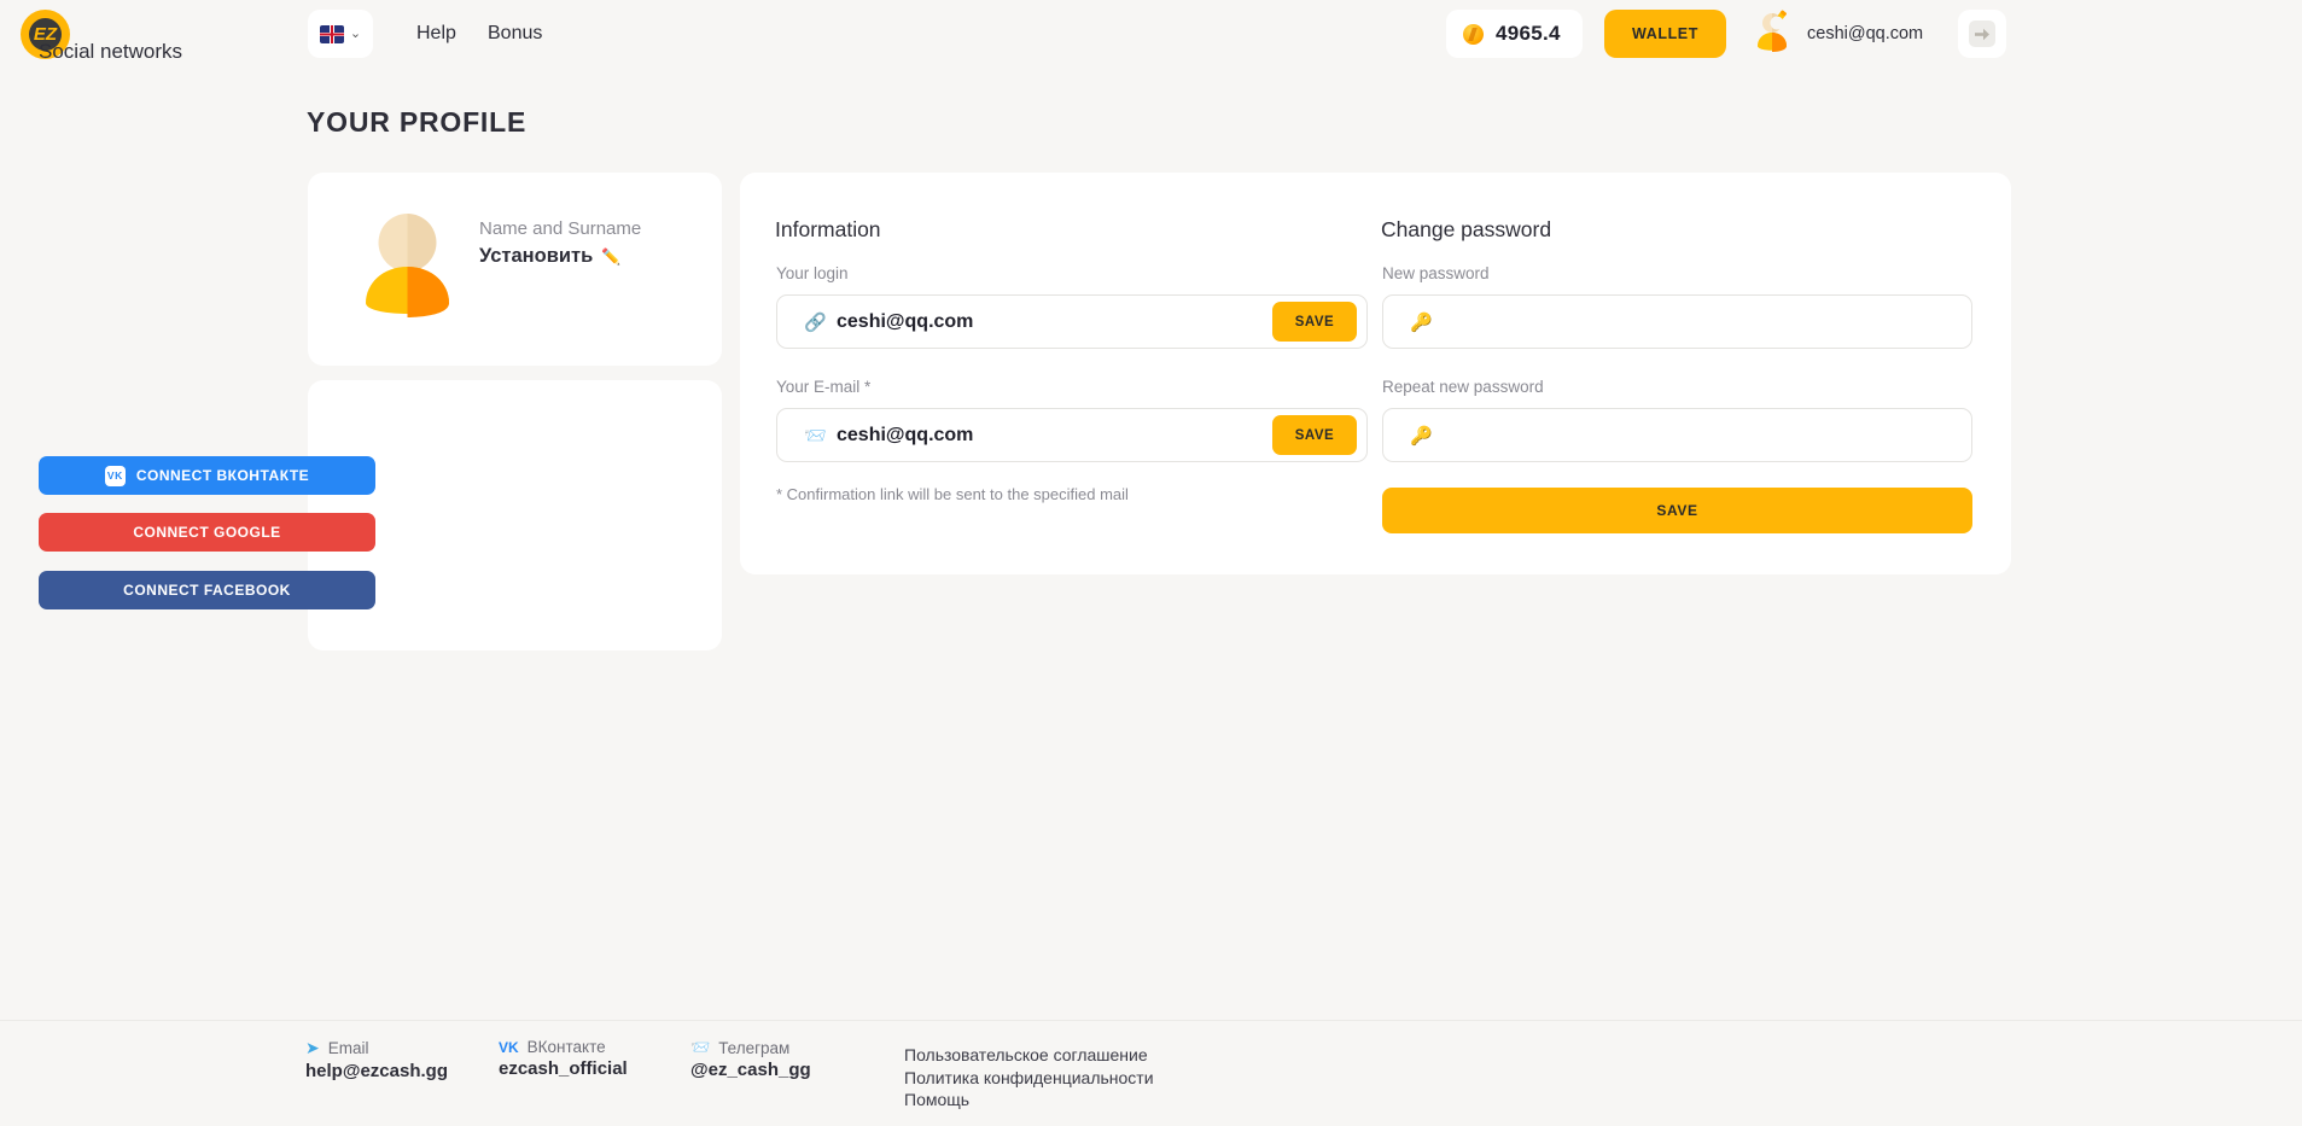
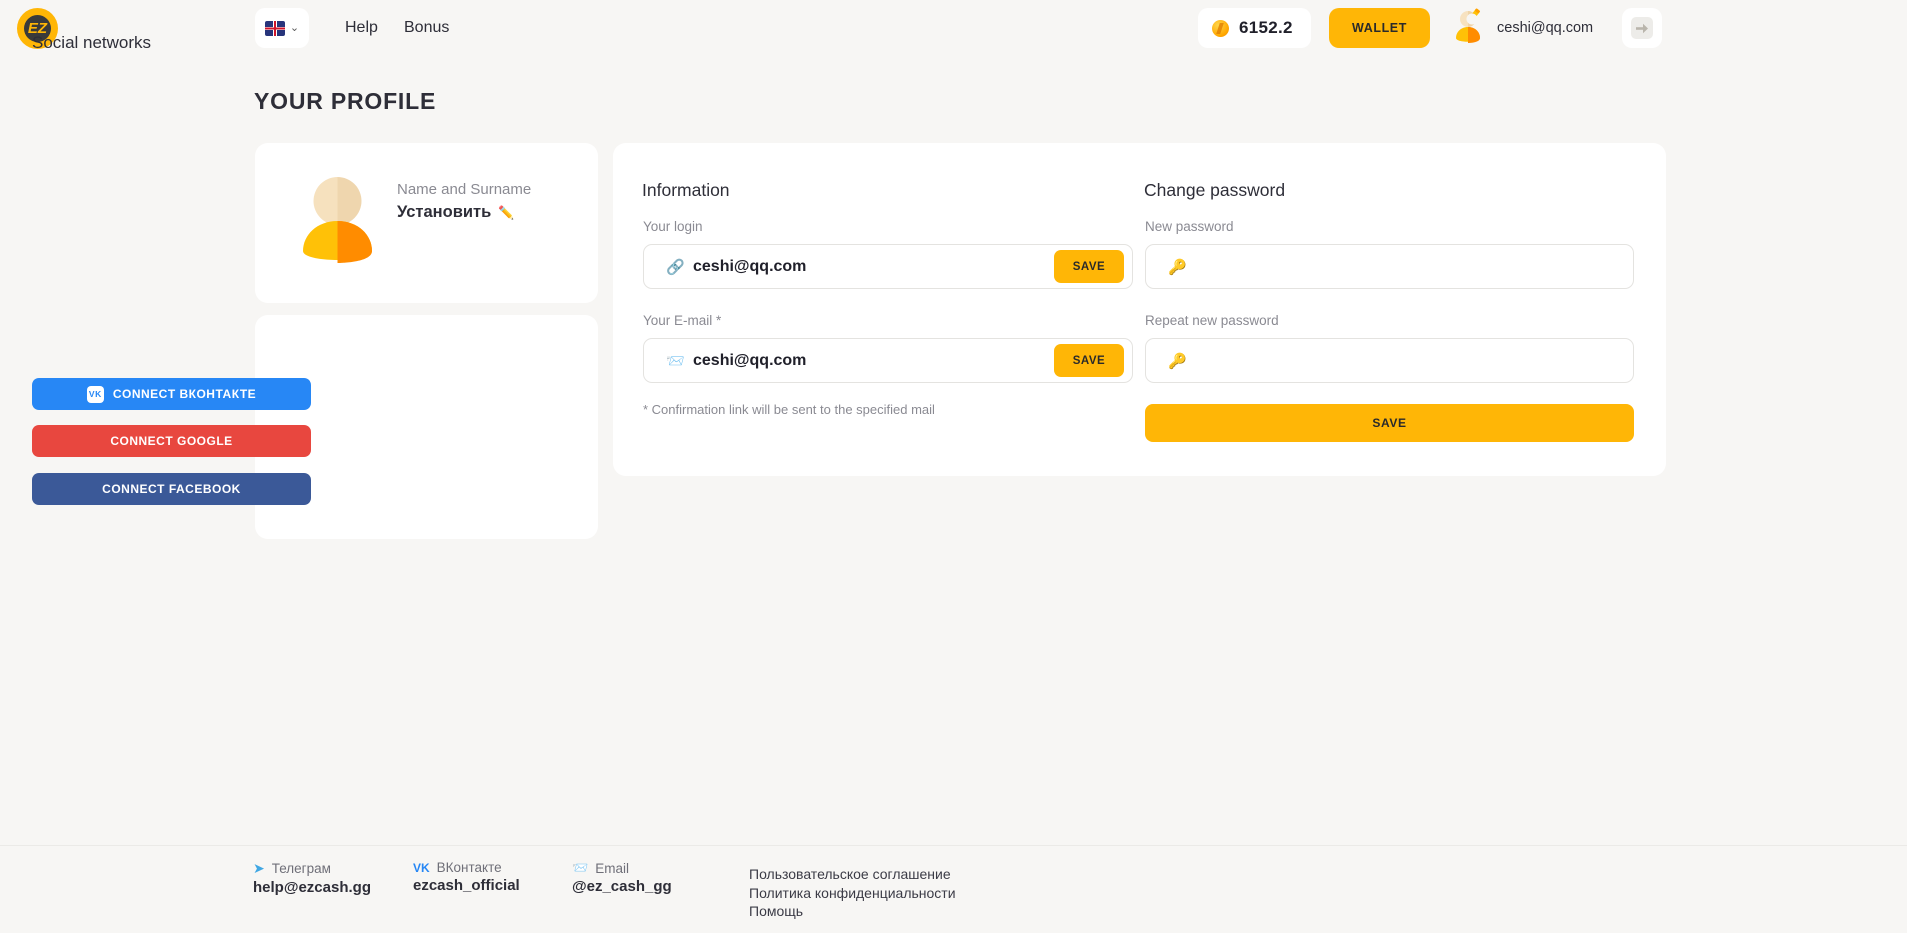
  EZ
  ⌄
  Help
  Bonus
- 4965.4
+ 6152.2
  WALLET
  ceshi@qq.com
  YOUR PROFILE
  Name and Surname
  Установить
  ✏️
  Social networks
  VK
  CONNECT ВКОНТАКТЕ
  CONNECT GOOGLE
  CONNECT FACEBOOK
  Information
  Change password
  Your login
  🔗
  ceshi@qq.com
  SAVE
  Your E-mail *
  📨
  ceshi@qq.com
  SAVE
  * Confirmation link will be sent to the specified mail
  New password
  🔑
  Repeat new password
  🔑
  SAVE
  ➤
- Email
+ Телеграм
  help@ezcash.gg
  VK
  ВКонтакте
  ezcash_official
  📨
- Телеграм
+ Email
  @ez_cash_gg
  Пользовательское соглашение
  Политика конфиденциальности
  Помощь
